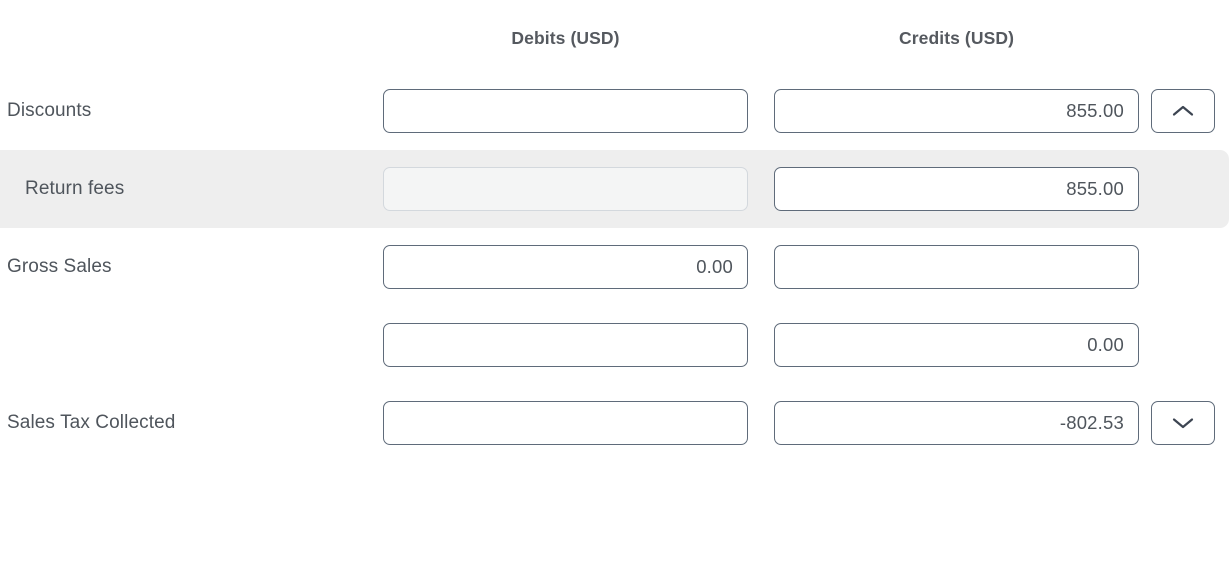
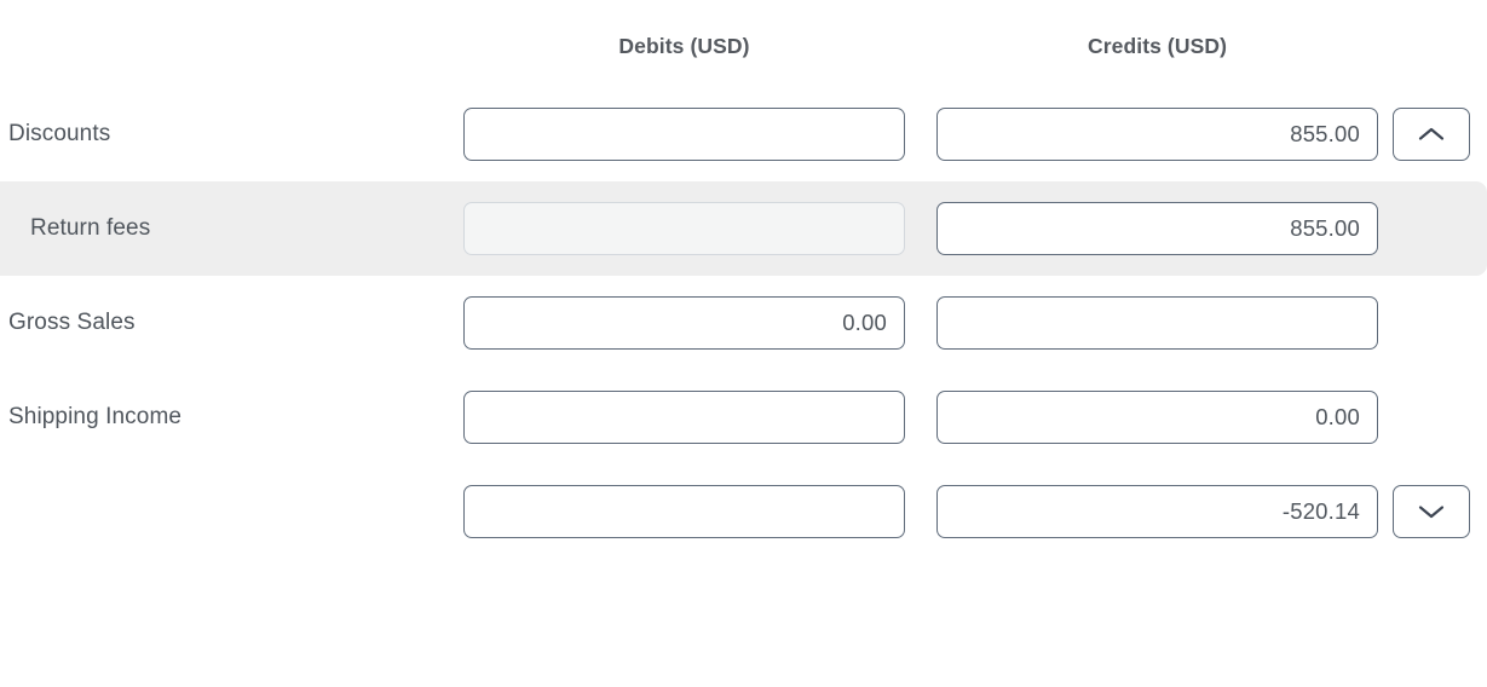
  Debits (USD)
  Credits (USD)
  Discounts
  855.00
  Return fees
  855.00
  Gross Sales
  0.00
+ Shipping Income
  0.00
- Sales Tax Collected
- -802.53
+ -520.14
